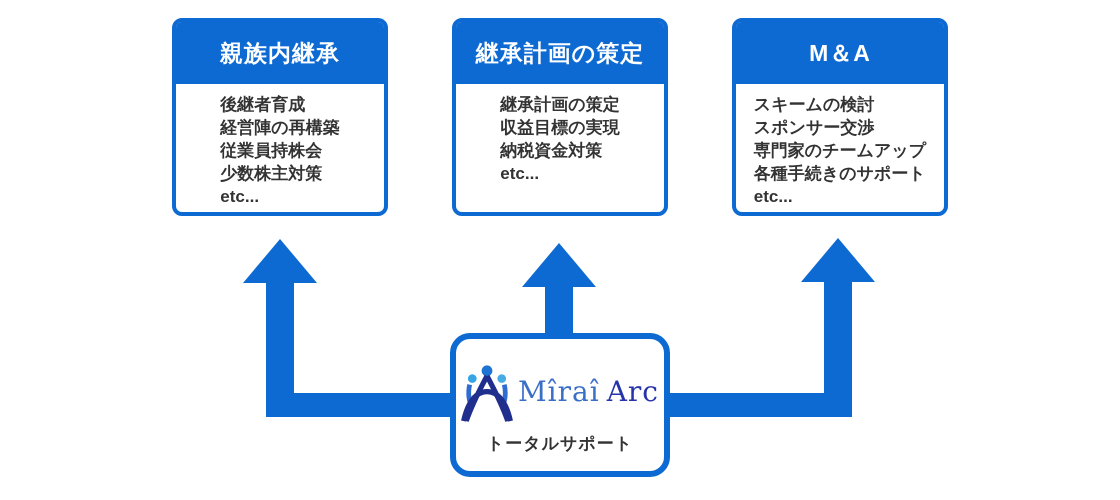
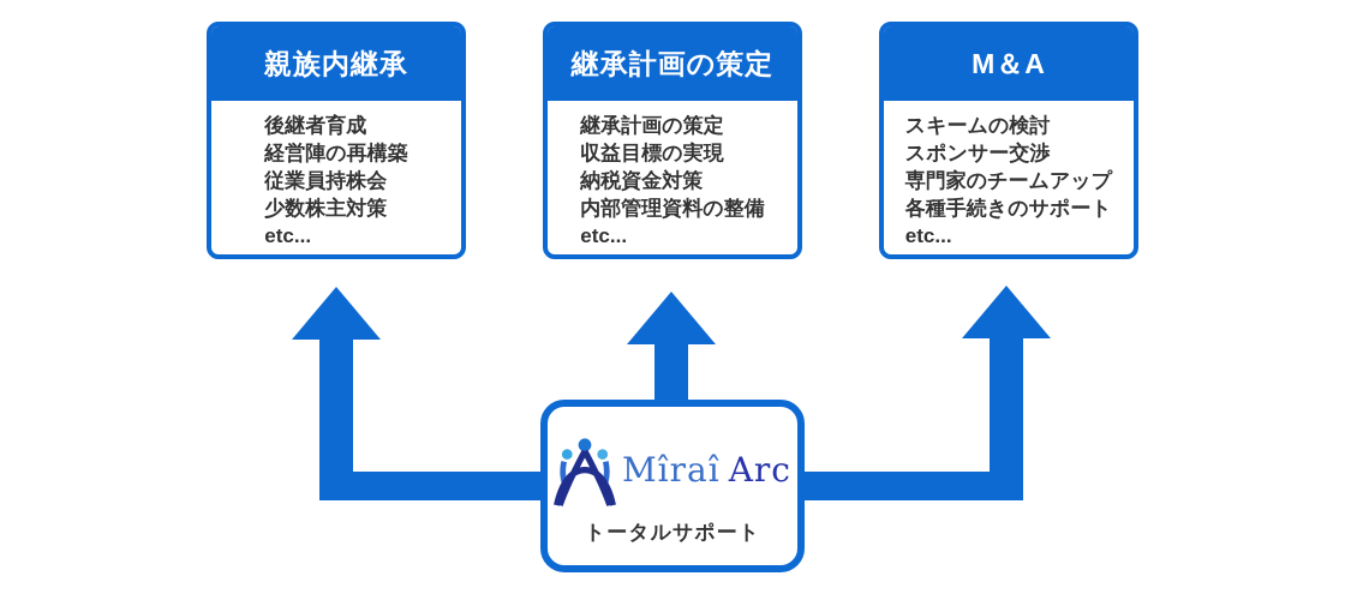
  親族内継承
  後継者育成
  経営陣の再構築
  従業員持株会
  少数株主対策
  etc...
  継承計画の策定
  継承計画の策定
  収益目標の実現
  納税資金対策
+ 内部管理資料の整備
  etc...
  M＆A
  スキームの検討
  スポンサー交渉
  専門家のチームアップ
  各種手続きのサポート
  etc...
  Mîraî Arc
  トータルサポート
